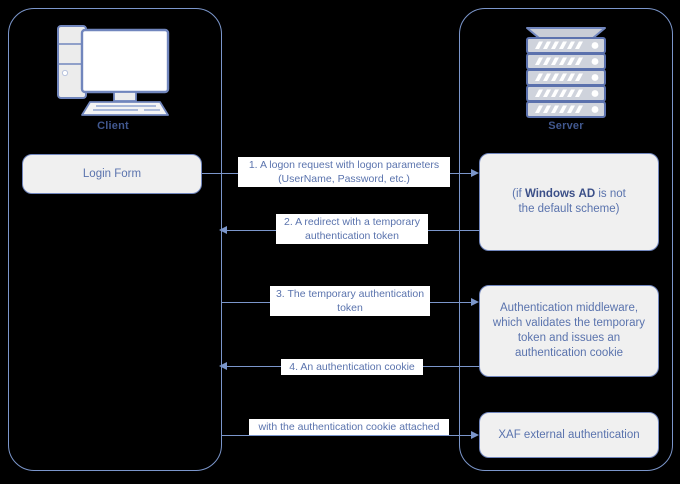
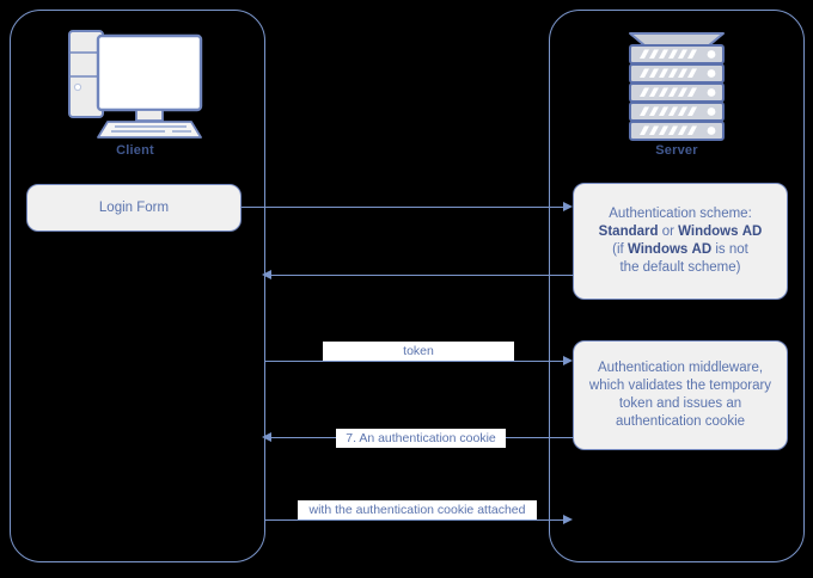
  Client
  Login Form
  Server
+ Authentication scheme:
+ Standard or Windows AD
  (if Windows AD is not
  the default scheme)
  Authentication middleware, which validates the temporary token and issues an authentication cookie
- XAF external authentication
- 1. A logon request with logon parameters
- (UserName, Password, etc.)
- 2. A redirect with a temporary
- authentication token
- 3. The temporary authentication
  token
- 4. An authentication cookie
+ 7. An authentication cookie
  with the authentication cookie attached
